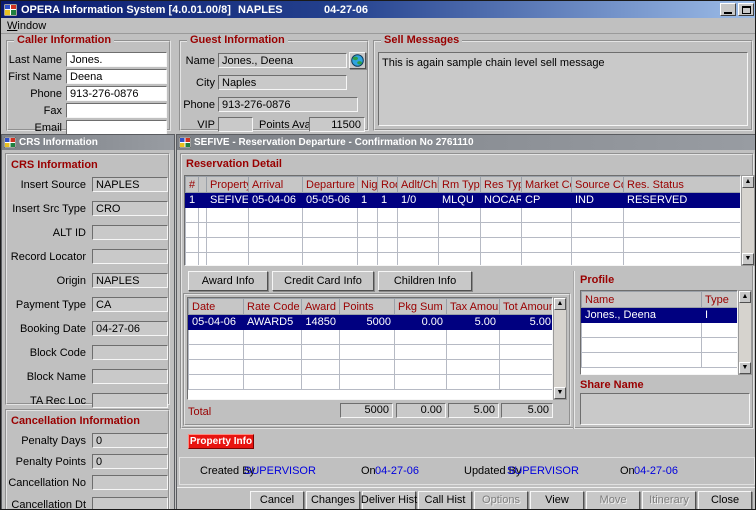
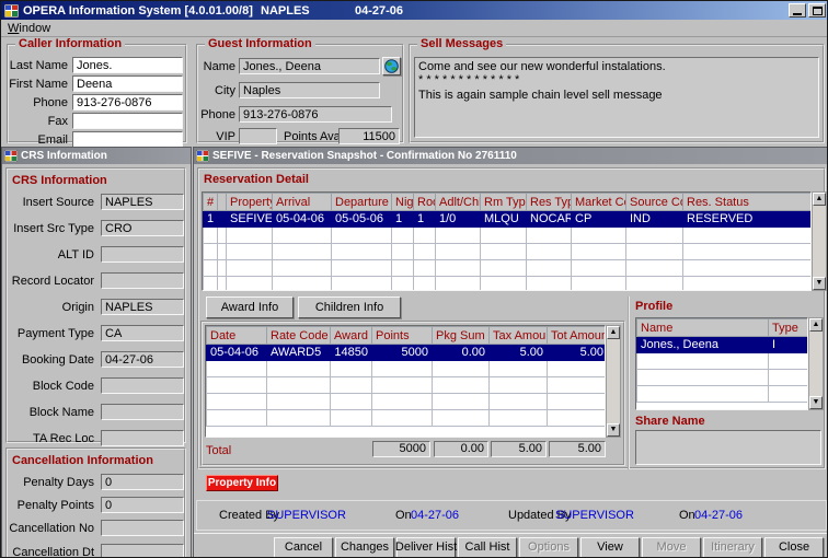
  OPERA Information System [4.0.01.00/8]
  NAPLES
  04-27-06
  Window
  Caller Information
  Last Name
  Jones.
  First Name
  Deena
  Phone
  913-276-0876
  Fax
  Email
  Guest Information
  Name
  Jones., Deena
  City
  Naples
  Phone
  913-276-0876
  VIP
  Points Ava
  11500
  Sell Messages
+ Come and see our new wonderful instalations.
+ * * * * * * * * * * * * *
  This is again sample chain level sell message
  CRS Information
  CRS Information
  Insert Source
  NAPLES
  Insert Src Type
  CRO
  ALT ID
  Record Locator
  Origin
  NAPLES
  Payment Type
  CA
  Booking Date
  04-27-06
  Block Code
  Block Name
  TA Rec Loc
  Cancellation Information
  Penalty Days
  0
  Penalty Points
  0
  Cancellation No
  Cancellation Dt
- SEFIVE - Reservation Departure - Confirmation No 2761110
+ SEFIVE - Reservation Snapshot - Confirmation No 2761110
  Reservation Detail
  #		Propert	Arrival	Departure	Nig	Ro	Adlt/Ch	Rm Typ	Res Ty	Market C	Source C	Res. Status
  1		SEFIVE	05-04-06	05-05-06	1	1	1/0	MLQU	NOCAR	CP	IND	RESERVED
  Award Info
- Credit Card Info
  Children Info
  Date	Rate Code	Award	Points	Pkg Sum	Tax Amou	Tot Amoun
  05-04-06	AWARD5	14850	5000	0.00	5.00	5.00
  Total
  5000
  0.00
  5.00
  5.00
  Profile
  Name	Type
  Jones., Deena	I
  Share Name
  Property Info
  Created By
  SUPERVISOR
  On
  04-27-06
  Updated By
  SUPERVISOR
  On
  04-27-06
  Cancel
  Changes
  Deliver Hist
  Call Hist
  Options
  View
  Move
  Itinerary
  Close
